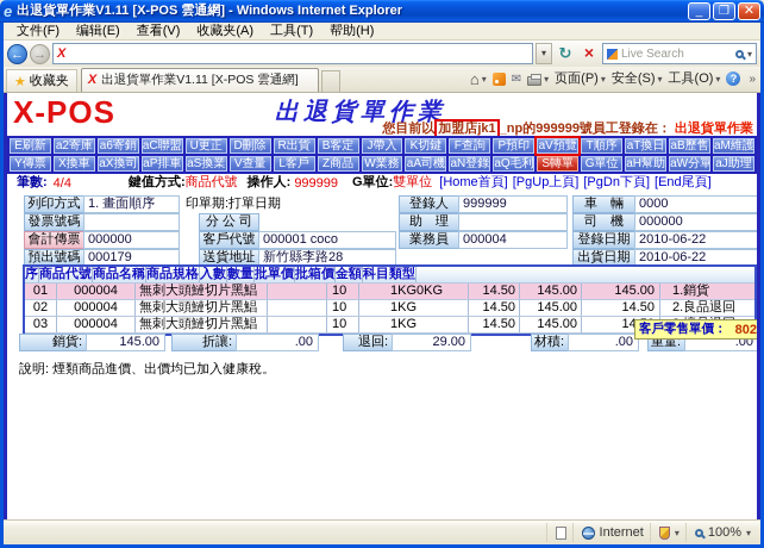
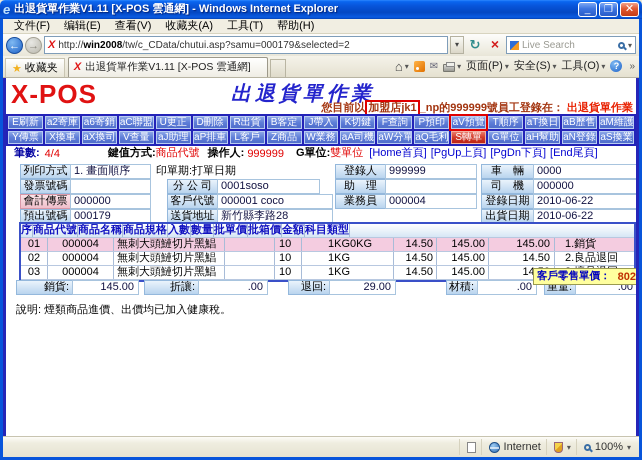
  e
  出退貨單作業V1.11 [X-POS 雲通網] - Windows Internet Explorer
  _
  ❐
  ✕
  文件(F)
  编辑(E)
  查看(V)
  收藏夹(A)
  工具(T)
  帮助(H)
  ←
  →
  X
+ http://win2008/tw/c_CData/chutui.asp?samu=000179&selected=2
  ▾
  ↻
  ×
  Live Search
  ▾
  ★
  收藏夹
  X
  出退貨單作業V1.11 [X-POS 雲通網]
  ⌂
  ▾
  ✉
  ▾
  页面(P)
  ▾
  安全(S)
  ▾
  工具(O)
  ▾
  ?
  »
  X-POS
  出退貨單作業
  您目前以 加盟店jk1 _np的999999號員工登錄在： 出退貨單作業
  E刷新
  a2寄庫
  a6寄銷
  aC聯盟
  U更正
  D刪除
  R出貨
  B客定
  J帶入
  K切鍵
  F查詢
  P預印
  aV預覽
  T順序
  aT換日
  aB歷售
  aM維護
  Y傳票
  X換車
  aX換司
- aP排車
+ V查量
- aS換業
+ aJ助理
- V查量
+ aP排車
  L客戶
  Z商品
  W業務
  aA司機
- aN登錄
+ aW分單
  aQ毛利
  S轉單
  G單位
  aH幫助
- aW分單
+ aN登錄
- aJ助理
+ aS換業
  筆數:
  4/4
  鍵值方式:
  商品代號
  操作人:
  999999
  G單位:
  雙單位
  [Home首頁]
  [PgUp上頁]
  [PgDn下頁]
  [End尾頁]
  列印方式
  1. 畫面順序
  印單期:打單日期
  登錄人
  999999
  車 輛
  0000
  發票號碼
  分 公 司
+ 0001soso
  助 理
  司 機
  000000
  會計傳票
  000000
  客戶代號
  000001 coco
  業務員
  000004
  登錄日期
  2010-06-22
  預出號碼
  000179
  送貨地址
  新竹縣李路28
  出貨日期
  2010-06-22
  序
  商品代號
  商品名稱
  商品規格
  入數
  數量
  批單價
  批箱價
  金額
  科目類型
  01
  000004
  無刺大頭鰱切片黑鯧
  10
  1KG0KG
  14.50
  145.00
  145.00
  1.銷貨
  02
  000004
  無刺大頭鰱切片黑鯧
  10
  1KG
  14.50
  145.00
  14.50
  2.良品退回
  03
  000004
  無刺大頭鰱切片黑鯧
  10
  1KG
  14.50
  145.00
  客戶零售單價：
  802
  銷貨:
  145.00
  折讓:
  .00
  退回:
  29.00
  材積:
  .00
  重量:
  .00
  說明: 煙類商品進價、出價均已加入健康稅。
  Internet
  ▾
  100%
  ▾
